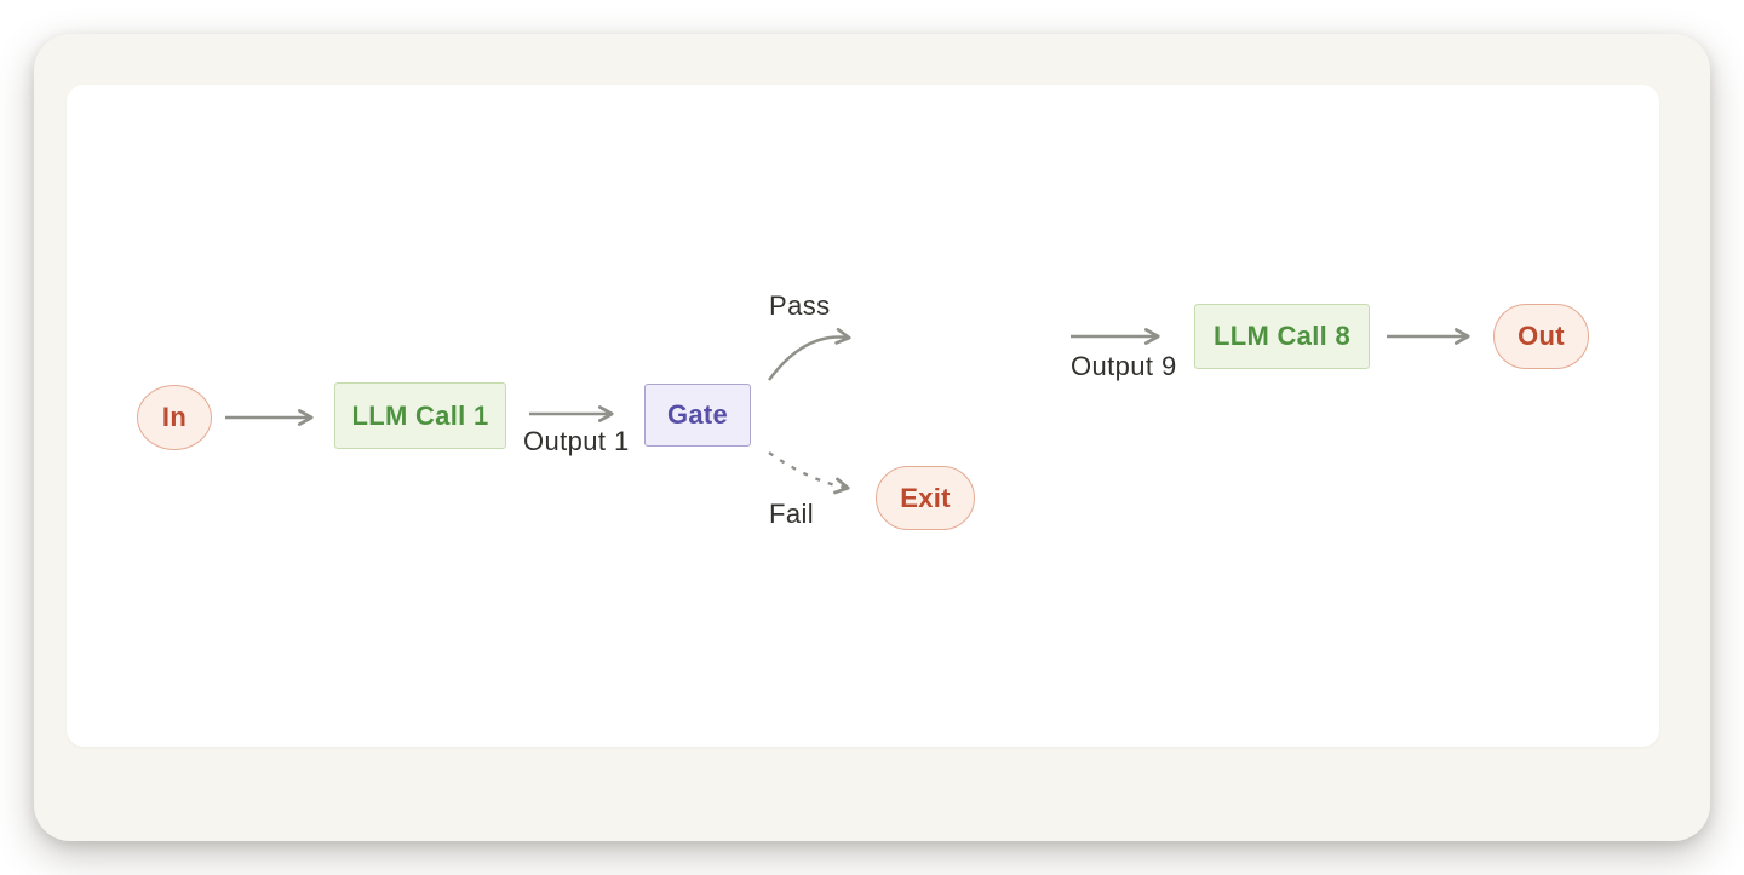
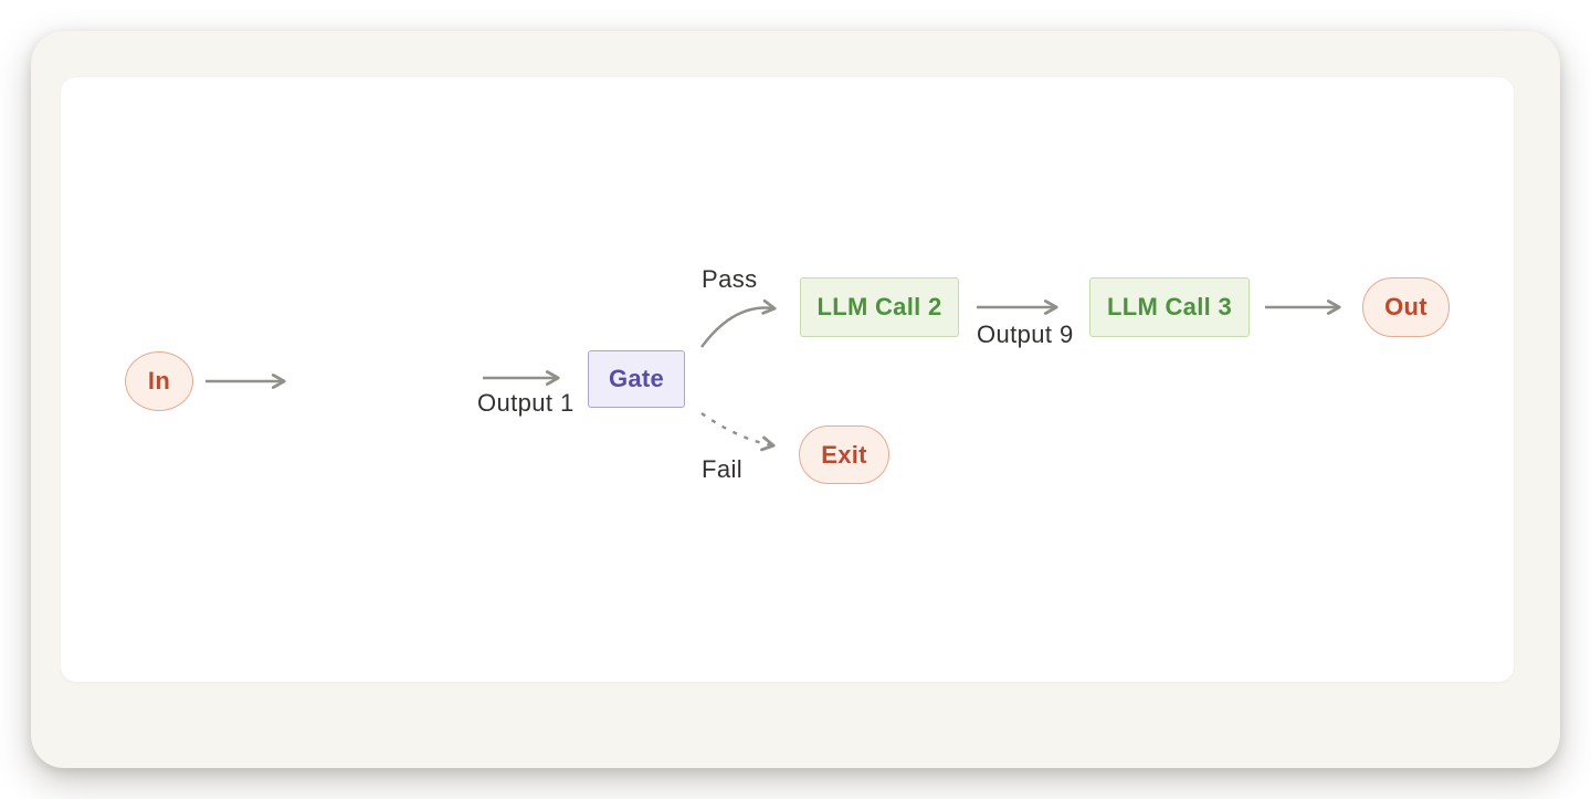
  In
- LLM Call 1
  Gate
+ LLM Call 2
- LLM Call 8
+ LLM Call 3
  Out
  Exit
  Output 1
  Output 9
  Pass
  Fail
